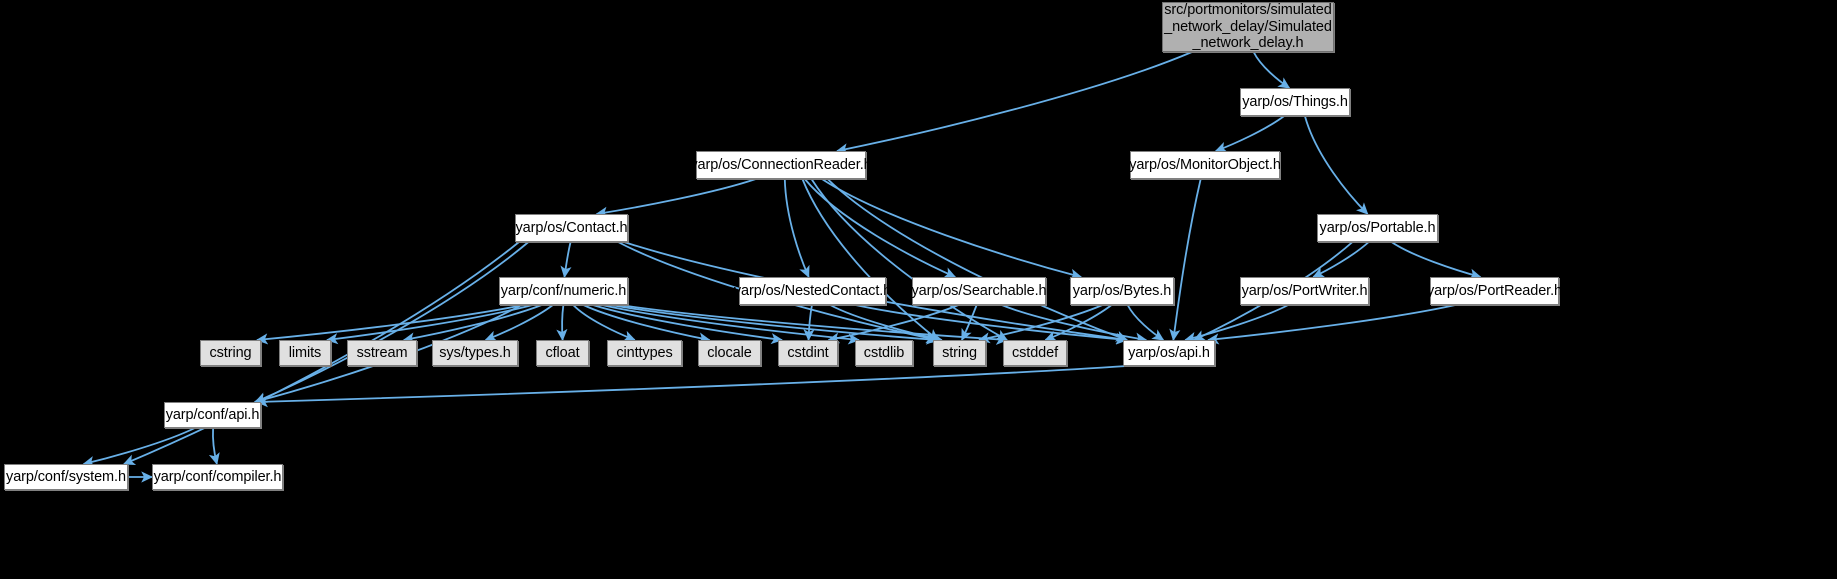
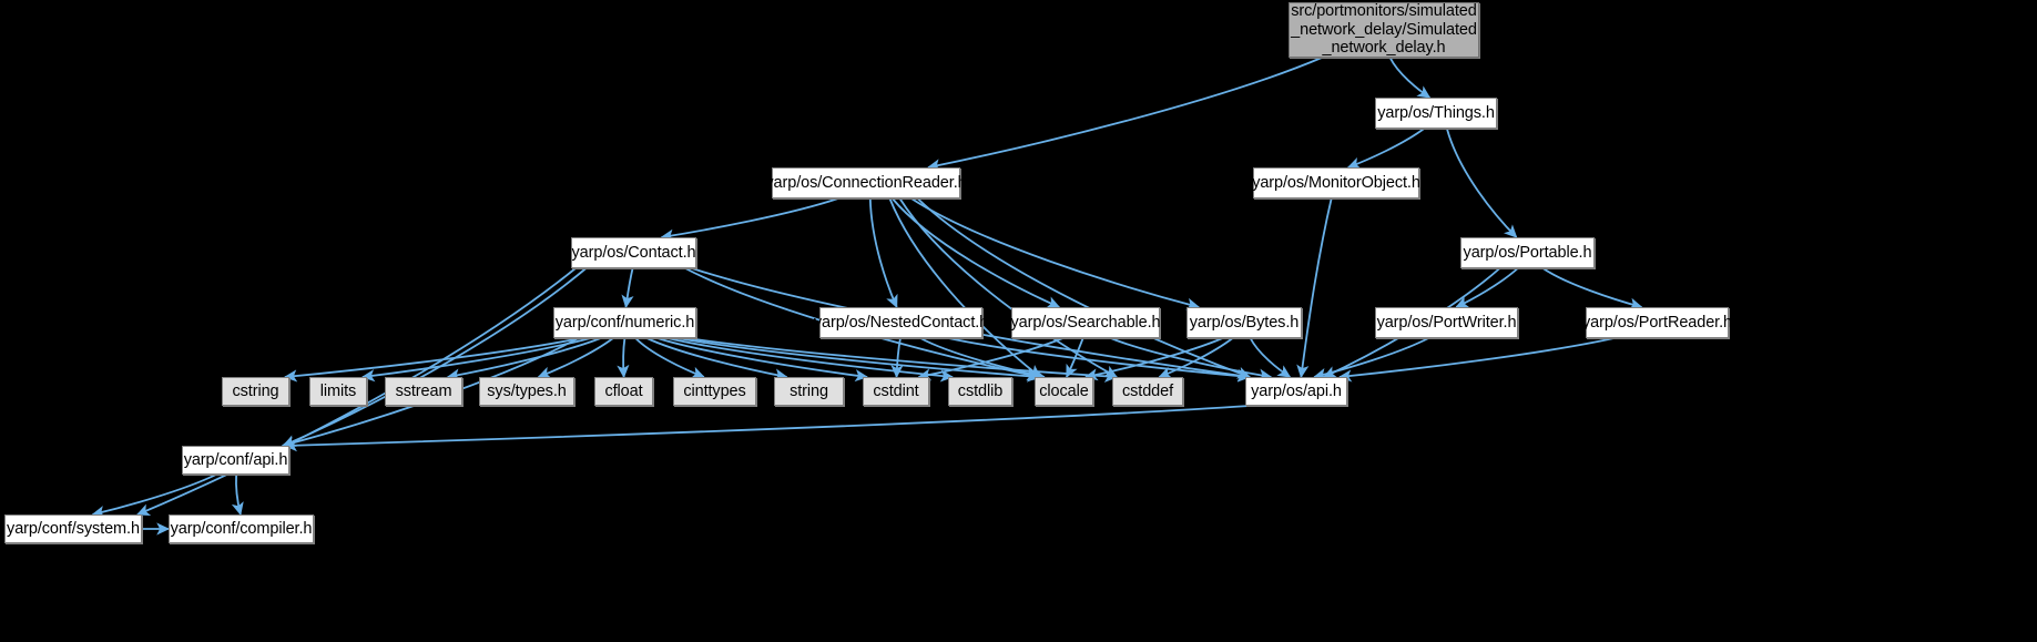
  src/portmonitors/simulated
  _network_delay/Simulated
  _network_delay.h
  yarp/os/Things.h
  yarp/os/ConnectionReader.h
  yarp/os/MonitorObject.h
  yarp/os/Portable.h
  yarp/os/Contact.h
  yarp/conf/numeric.h
  yarp/os/NestedContact.h
  yarp/os/Searchable.h
  yarp/os/Bytes.h
  yarp/os/PortWriter.h
  yarp/os/PortReader.h
  cstring
  limits
  sstream
  sys/types.h
  cfloat
  cinttypes
- clocale
+ string
  cstdint
  cstdlib
- string
+ clocale
  cstddef
  yarp/os/api.h
  yarp/conf/api.h
  yarp/conf/system.h
  yarp/conf/compiler.h
